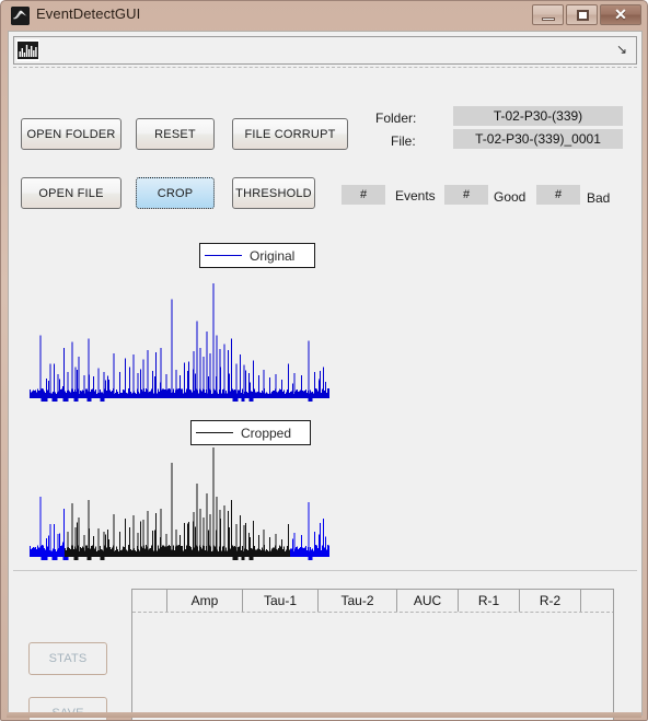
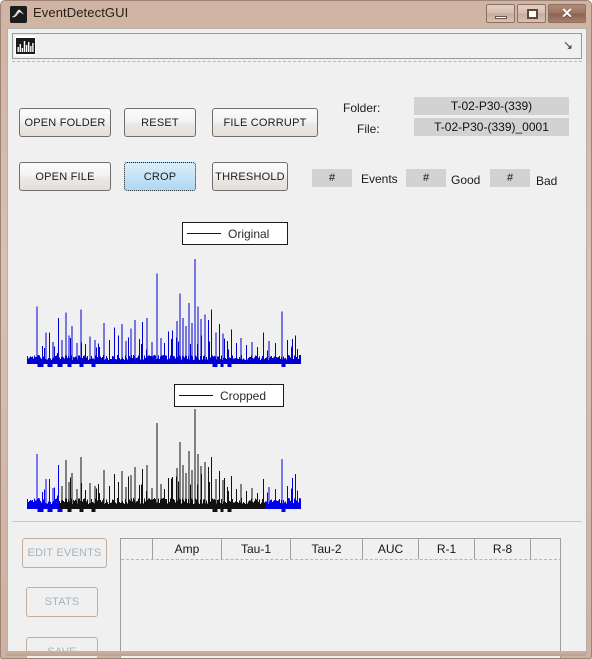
  EventDetectGUI
  ✕
  ↘
  OPEN FOLDER
  RESET
  FILE CORRUPT
  Folder:
  T-02-P30-(339)
  File:
  T-02-P30-(339)_0001
  OPEN FILE
  CROP
  THRESHOLD
  #
  Events
  #
  Good
  #
  Bad
  Original
  Cropped
+ EDIT EVENTS
  STATS
  Amp
  Tau-1
  Tau-2
  AUC
  R-1
- R-2
+ R-8
